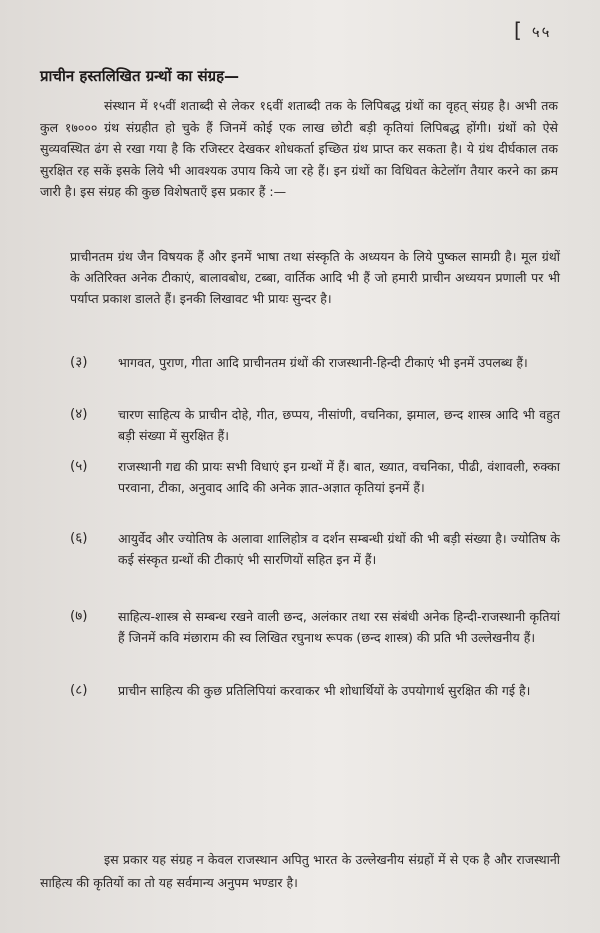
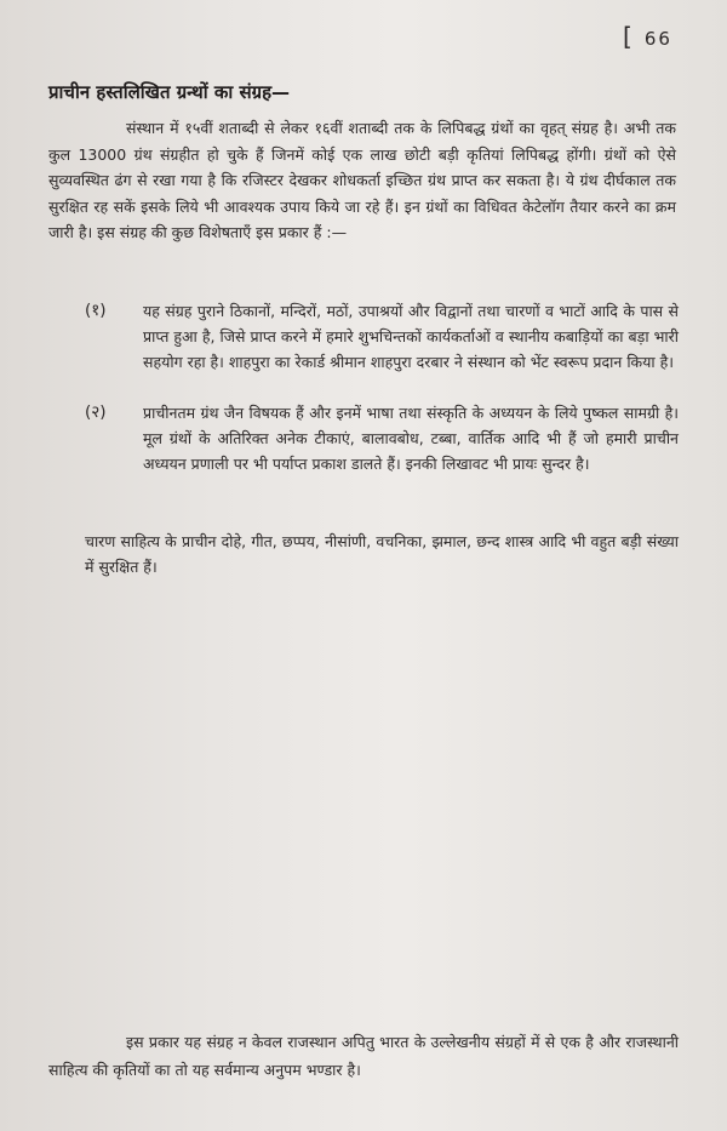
- [ ५५
+ [ 66
  प्राचीन हस्तलिखित ग्रन्थों का संग्रह—
- संस्थान में १५वीं शताब्दी से लेकर १६वीं शताब्दी तक के लिपिबद्ध ग्रंथों का वृहत् संग्रह है। अभी तक कुल १७००० ग्रंथ संग्रहीत हो चुके हैं जिनमें कोई एक लाख छोटी बड़ी कृतियां लिपिबद्ध होंगी। ग्रंथों को ऐसे सुव्यवस्थित ढंग से रखा गया है कि रजिस्टर देखकर शोधकर्ता इच्छित ग्रंथ प्राप्त कर सकता है। ये ग्रंथ दीर्घकाल तक सुरक्षित रह सकें इसके लिये भी आवश्यक उपाय किये जा रहे हैं। इन ग्रंथों का विधिवत केटेलॉग तैयार करने का क्रम जारी है। इस संग्रह की कुछ विशेषताएँ इस प्रकार हैं :—
+ संस्थान में १५वीं शताब्दी से लेकर १६वीं शताब्दी तक के लिपिबद्ध ग्रंथों का वृहत् संग्रह है। अभी तक कुल 13000 ग्रंथ संग्रहीत हो चुके हैं जिनमें कोई एक लाख छोटी बड़ी कृतियां लिपिबद्ध होंगी। ग्रंथों को ऐसे सुव्यवस्थित ढंग से रखा गया है कि रजिस्टर देखकर शोधकर्ता इच्छित ग्रंथ प्राप्त कर सकता है। ये ग्रंथ दीर्घकाल तक सुरक्षित रह सकें इसके लिये भी आवश्यक उपाय किये जा रहे हैं। इन ग्रंथों का विधिवत केटेलॉग तैयार करने का क्रम जारी है। इस संग्रह की कुछ विशेषताएँ इस प्रकार हैं :—
+ (१)
+ यह संग्रह पुराने ठिकानों, मन्दिरों, मठों, उपाश्रयों और विद्वानों तथा चारणों व भाटों आदि के पास से प्राप्त हुआ है, जिसे प्राप्त करने में हमारे शुभचिन्तकों कार्यकर्ताओं व स्थानीय कबाड़ियों का बड़ा भारी सहयोग रहा है। शाहपुरा का रेकार्ड श्रीमान शाहपुरा दरबार ने संस्थान को भेंट स्वरूप प्रदान किया है।
+ (२)
  प्राचीनतम ग्रंथ जैन विषयक हैं और इनमें भाषा तथा संस्कृति के अध्ययन के लिये पुष्कल सामग्री है। मूल ग्रंथों के अतिरिक्त अनेक टीकाएं, बालावबोध, टब्बा, वार्तिक आदि भी हैं जो हमारी प्राचीन अध्ययन प्रणाली पर भी पर्याप्त प्रकाश डालते हैं। इनकी लिखावट भी प्रायः सुन्दर है।
- (३)
- भागवत, पुराण, गीता आदि प्राचीनतम ग्रंथों की राजस्थानी-हिन्दी टीकाएं भी इनमें उपलब्ध हैं।
- (४)
  चारण साहित्य के प्राचीन दोहे, गीत, छप्पय, नीसांणी, वचनिका, झमाल, छन्द शास्त्र आदि भी वहुत बड़ी संख्या में सुरक्षित हैं।
- (५)
- राजस्थानी गद्य की प्रायः सभी विधाएं इन ग्रन्थों में हैं। बात, ख्यात, वचनिका, पीढी, वंशावली, रुक्का परवाना, टीका, अनुवाद आदि की अनेक ज्ञात-अज्ञात कृतियां इनमें हैं।
- (६)
- आयुर्वेद और ज्योतिष के अलावा शालिहोत्र व दर्शन सम्बन्धी ग्रंथों की भी बड़ी संख्या है। ज्योतिष के कई संस्कृत ग्रन्थों की टीकाएं भी सारणियों सहित इन में हैं।
- (७)
- साहित्य-शास्त्र से सम्बन्ध रखने वाली छन्द, अलंकार तथा रस संबंधी अनेक हिन्दी-राजस्थानी कृतियां हैं जिनमें कवि मंछाराम की स्व लिखित रघुनाथ रूपक (छन्द शास्त्र) की प्रति भी उल्लेखनीय हैं।
- (८)
- प्राचीन साहित्य की कुछ प्रतिलिपियां करवाकर भी शोधार्थियों के उपयोगार्थ सुरक्षित की गई है।
  इस प्रकार यह संग्रह न केवल राजस्थान अपितु भारत के उल्लेखनीय संग्रहों में से एक है और राजस्थानी साहित्य की कृतियों का तो यह सर्वमान्य अनुपम भण्डार है।
